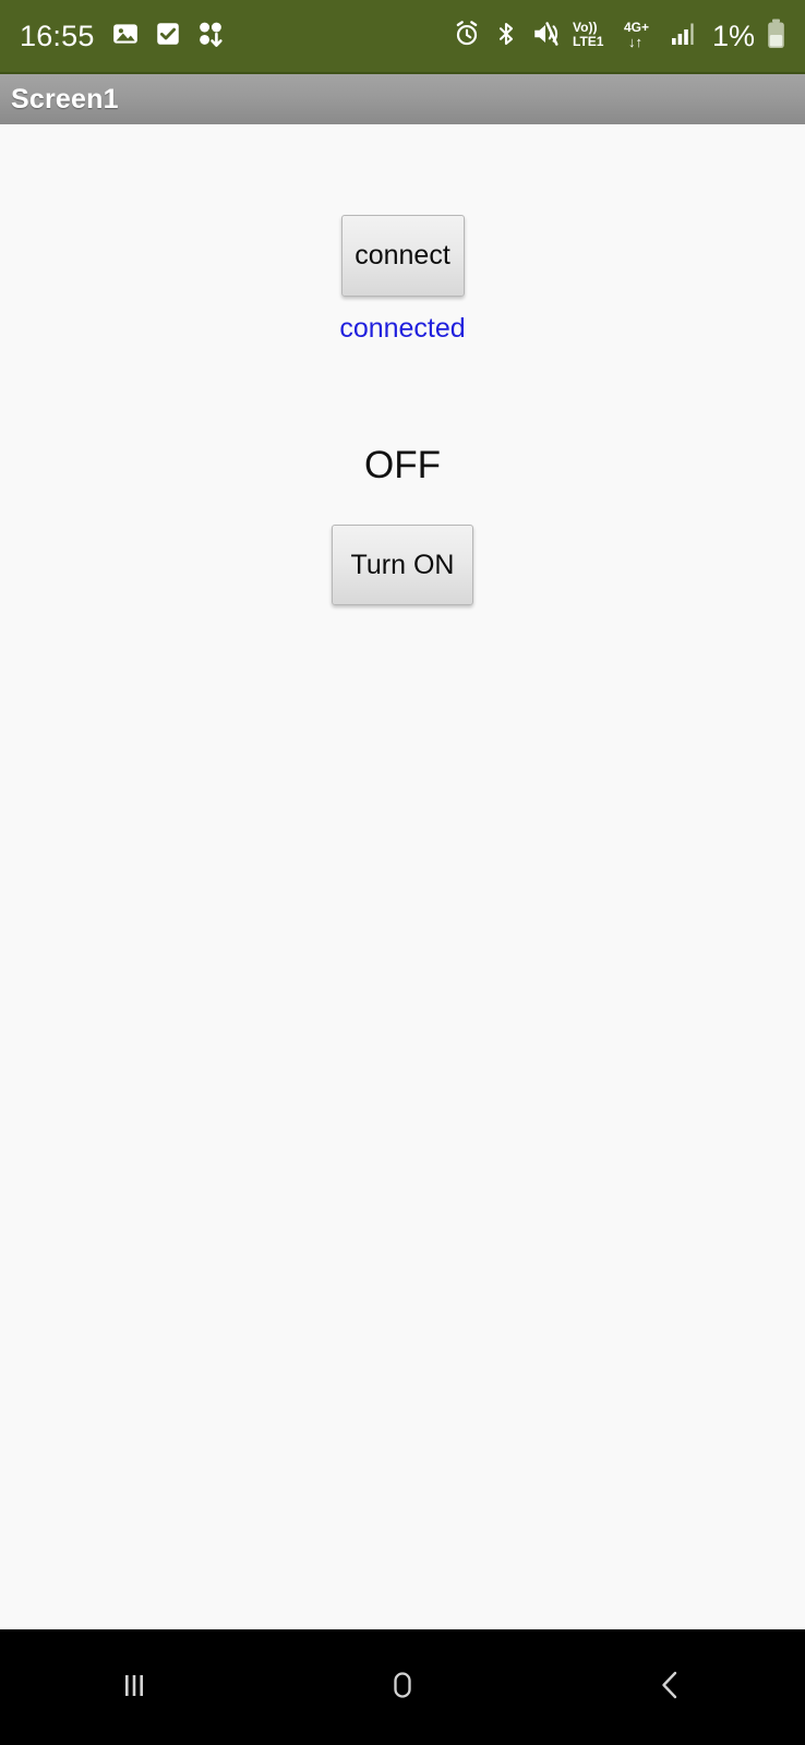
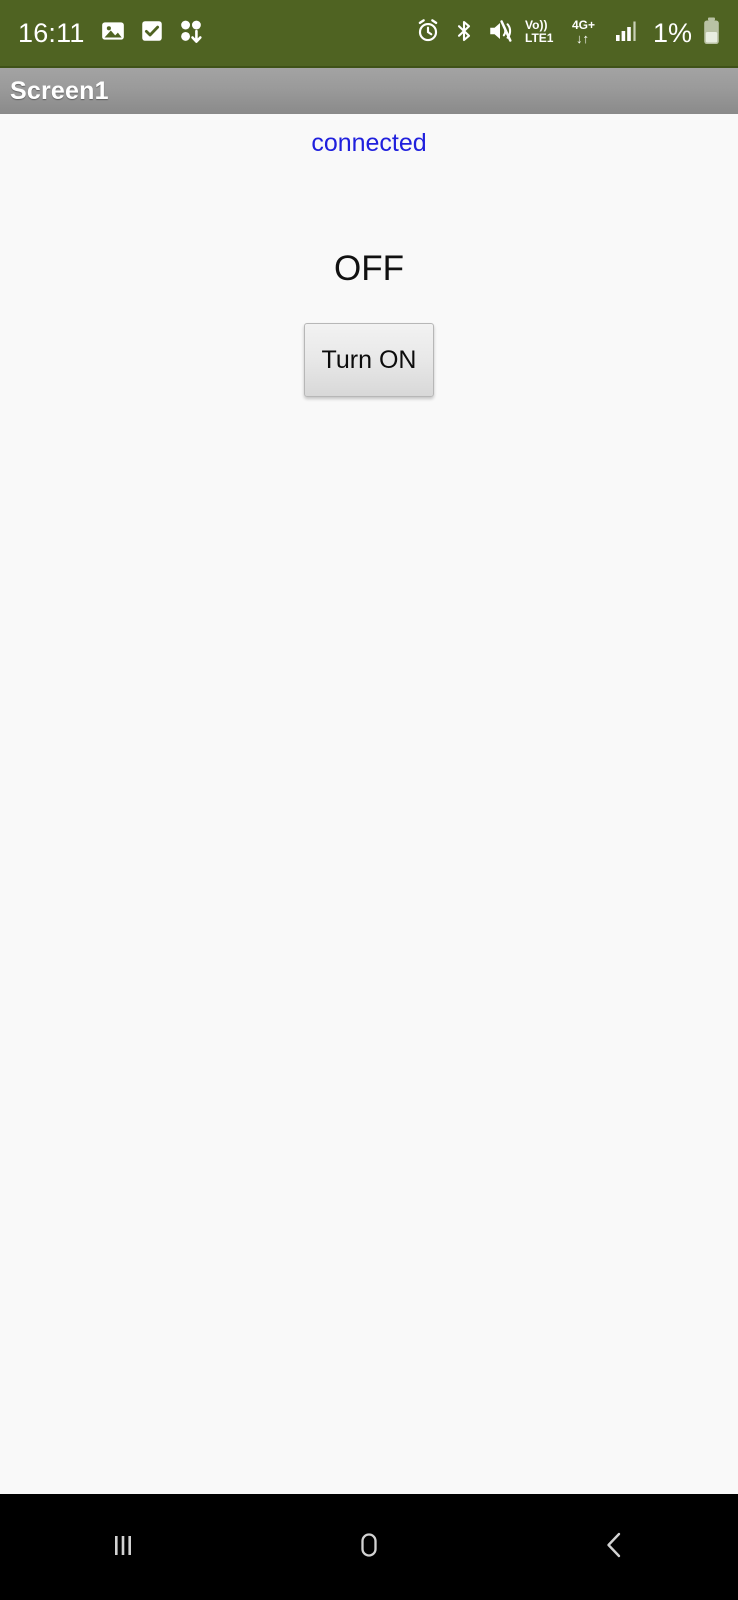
- 16:55
+ 16:11
  Vo))
  LTE1
  4G+
  ↓↑
  1%
  Screen1
- connect
  connected
  OFF
  Turn ON
